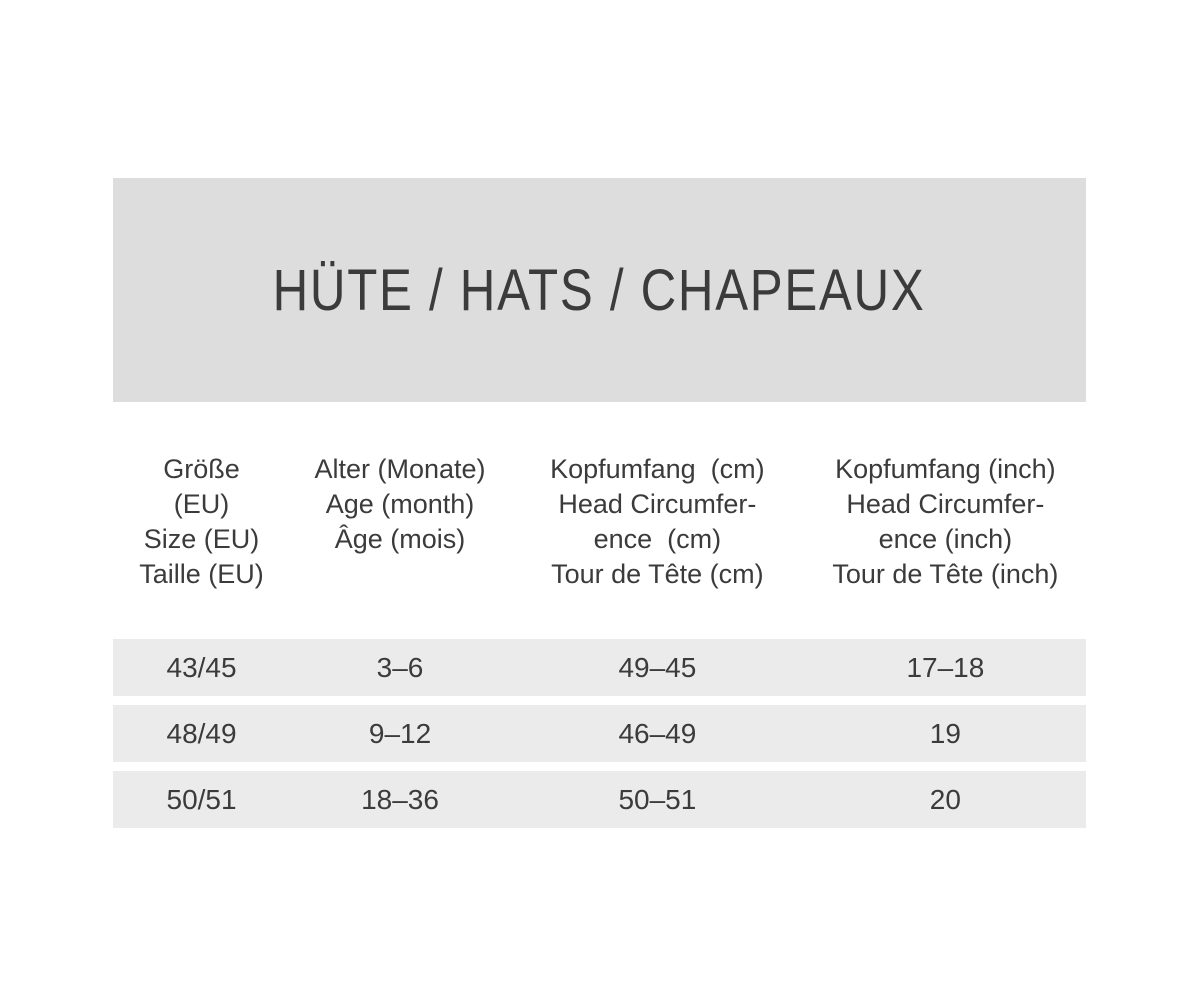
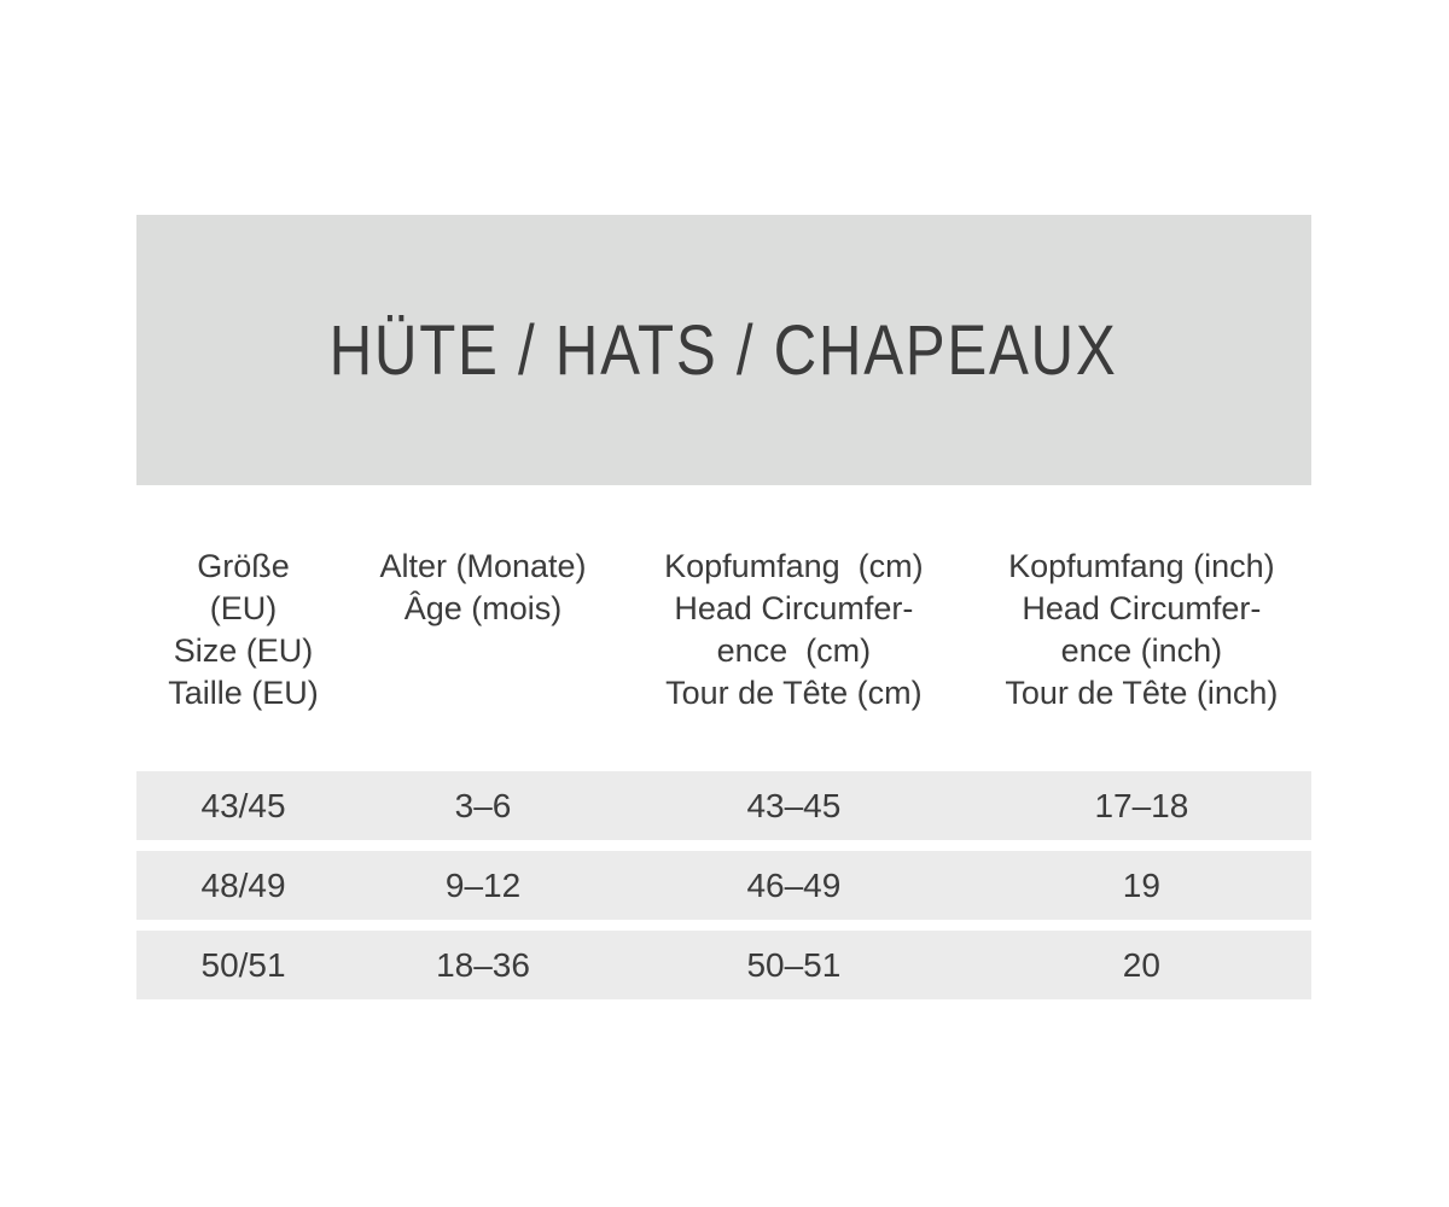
  HÜTE / HATS / CHAPEAUX
  Größe
  (EU)
  Size (EU)
  Taille (EU)
  Alter (Monate)
- Age (month)
  Âge (mois)
  Kopfumfang (cm)
  Head Circumfer-
  ence (cm)
  Tour de Tête (cm)
  Kopfumfang (inch)
  Head Circumfer-
  ence (inch)
  Tour de Tête (inch)
  43/45
  3–6
- 49–45
+ 43–45
  17–18
  48/49
  9–12
  46–49
  19
  50/51
  18–36
  50–51
  20
